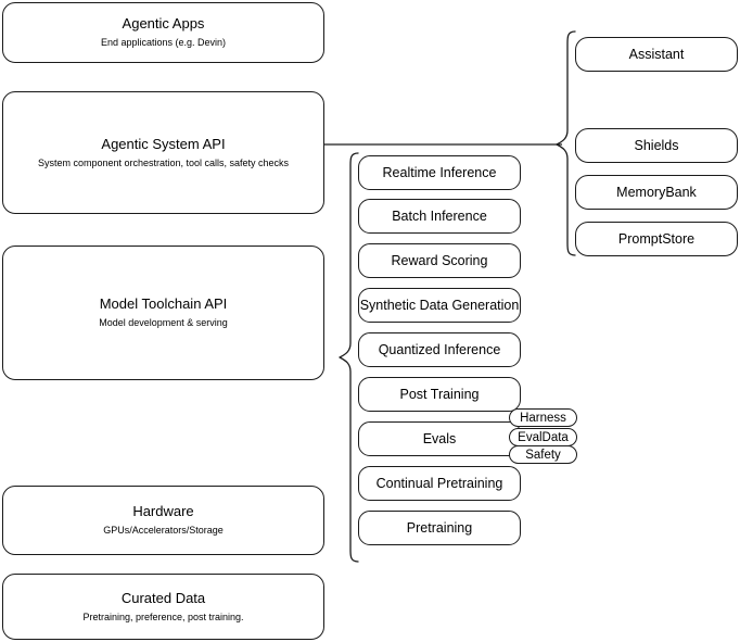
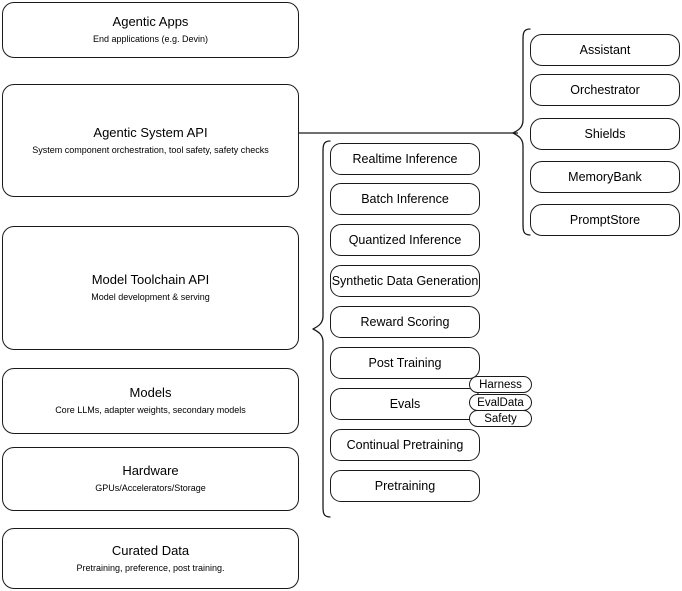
  Agentic Apps
  End applications (e.g. Devin)
  Agentic System API
- System component orchestration, tool calls, safety checks
+ System component orchestration, tool safety, safety checks
  Model Toolchain API
  Model development & serving
+ Models
+ Core LLMs, adapter weights, secondary models
  Hardware
  GPUs/Accelerators/Storage
  Curated Data
  Pretraining, preference, post training.
  Realtime Inference
  Batch Inference
- Reward Scoring
+ Quantized Inference
  Synthetic Data Generation
- Quantized Inference
+ Reward Scoring
  Post Training
  Evals
  Continual Pretraining
  Pretraining
  Harness
  EvalData
  Safety
  Assistant
+ Orchestrator
  Shields
  MemoryBank
  PromptStore
